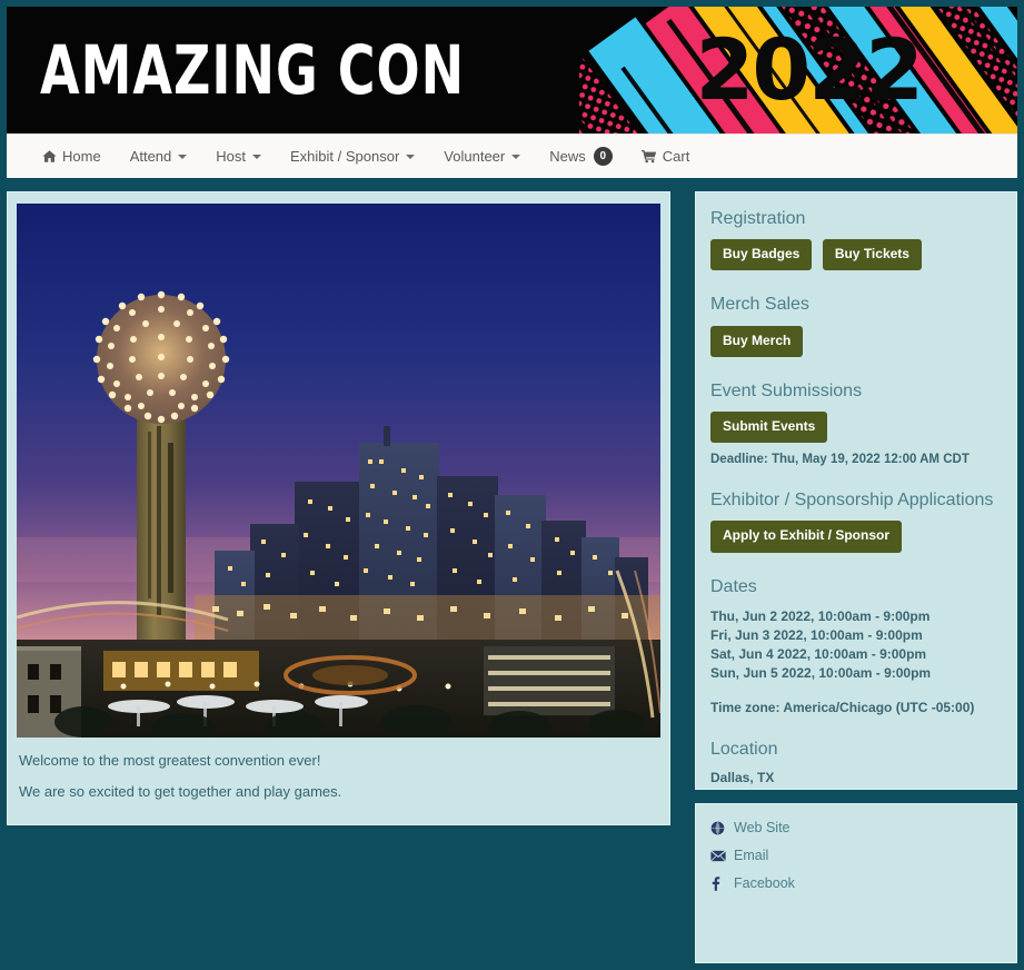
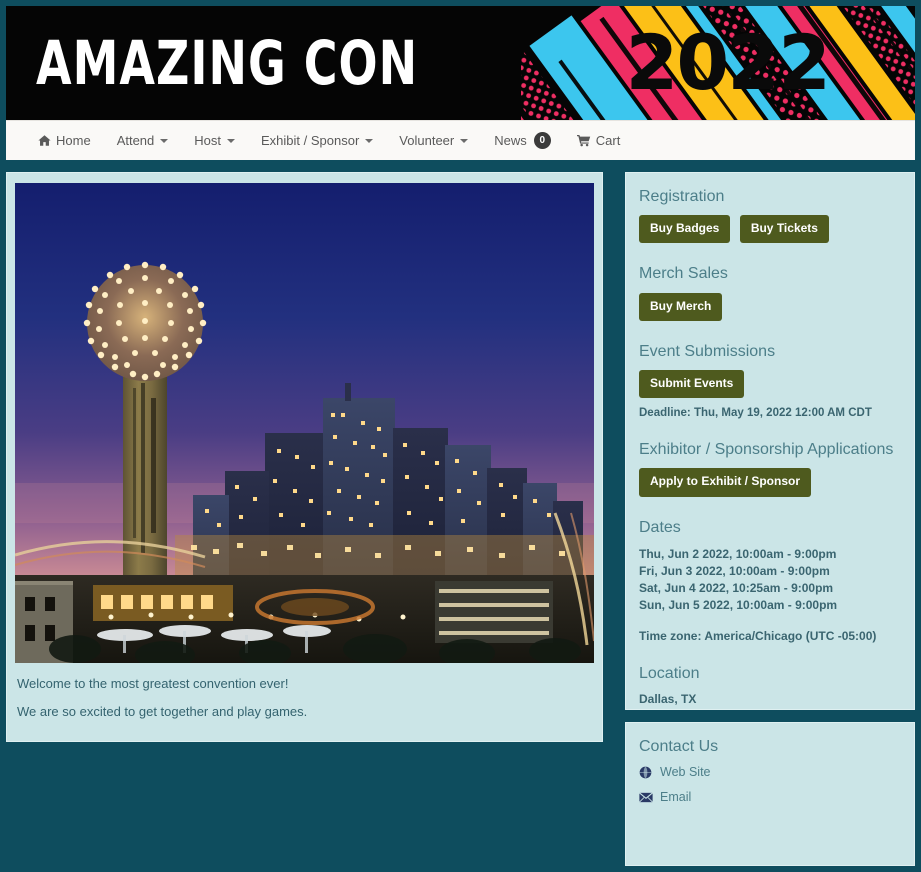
  AMAZING CON
  2022
  Home
  Attend
  Host
  Exhibit / Sponsor
  Volunteer
  News
  0
  Cart
  Welcome to the most greatest convention ever!
  We are so excited to get together and play games.
  Registration
  Buy Badges Buy Tickets
  Merch Sales
  Buy Merch
  Event Submissions
  Submit Events
  Deadline: Thu, May 19, 2022 12:00 AM CDT
  Exhibitor / Sponsorship Applications
  Apply to Exhibit / Sponsor
  Dates
  Thu, Jun 2 2022, 10:00am - 9:00pm
  Fri, Jun 3 2022, 10:00am - 9:00pm
- Sat, Jun 4 2022, 10:00am - 9:00pm
+ Sat, Jun 4 2022, 10:25am - 9:00pm
  Sun, Jun 5 2022, 10:00am - 9:00pm
  Time zone: America/Chicago (UTC -05:00)
  Location
  Dallas, TX
+ Contact Us
  Web Site
  Email
- Facebook
